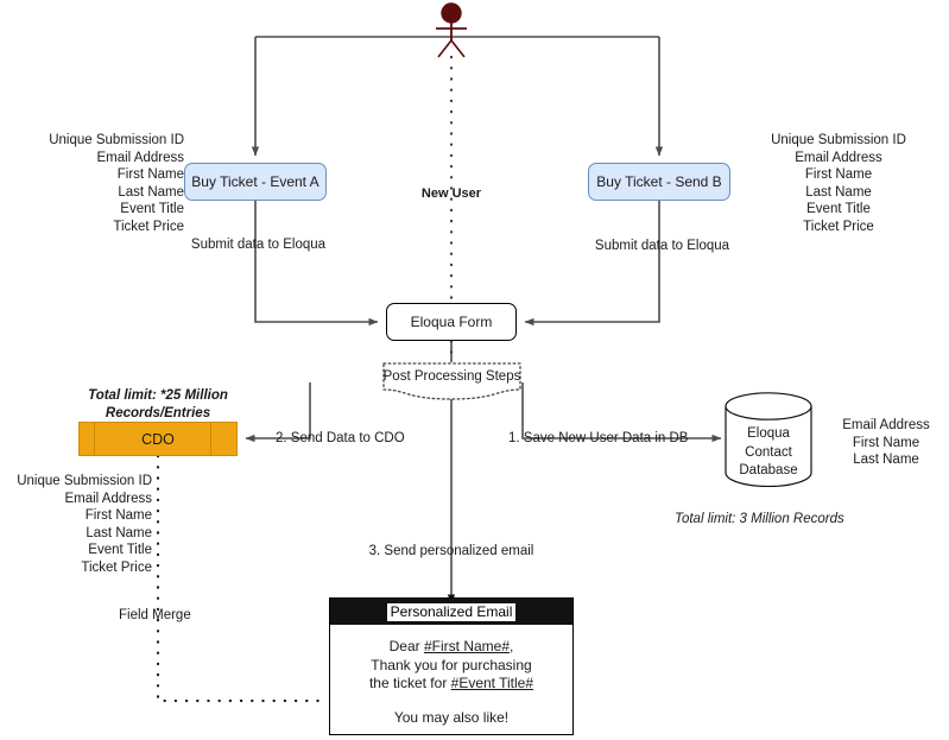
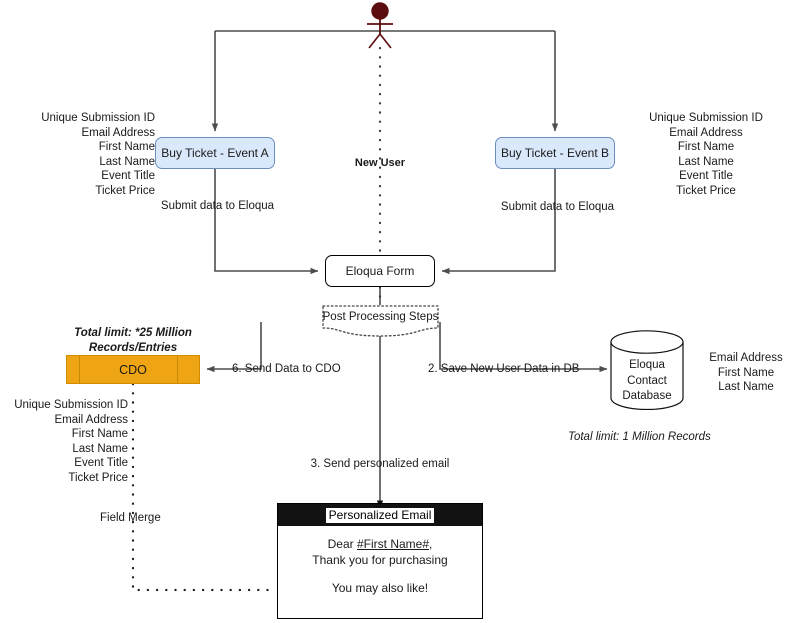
  New User
  Buy Ticket - Event A
- Buy Ticket - Send B
+ Buy Ticket - Event B
  Eloqua Form
  Post Processing Steps
  CDO
  Total limit: *25 Million
  Records/Entries
  Eloqua
  Contact
  Database
- Total limit: 3 Million Records
+ Total limit: 1 Million Records
  Unique Submission ID
  Email Address
  First Name
  Last Name
  Event Title
  Ticket Price
  Unique Submission ID
  Email Address
  First Name
  Last Name
  Event Title
  Ticket Price
  Unique Submission ID
  Email Address
  First Name
  Last Name
  Event Title
  Ticket Price
  Email Address
  First Name
  Last Name
  Submit data to Eloqua
  Submit data to Eloqua
- 2. Send Data to CDO
+ 6. Send Data to CDO
- 1. Save New User Data in DB
+ 2. Save New User Data in DB
  3. Send personalized email
  Field Merge
  Personalized Email
  Dear #First Name#,
  Thank you for purchasing
- the ticket for #Event Title#
  You may also like!
